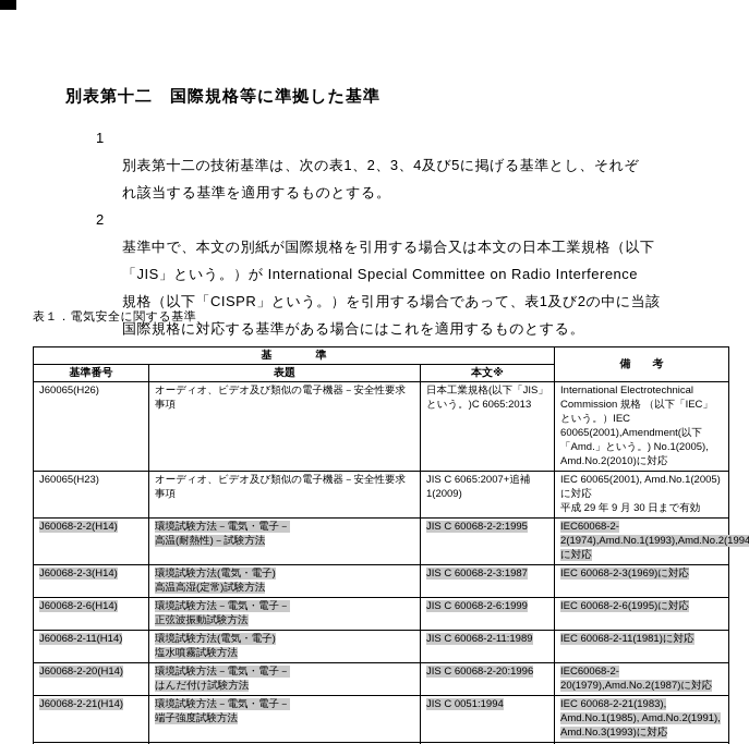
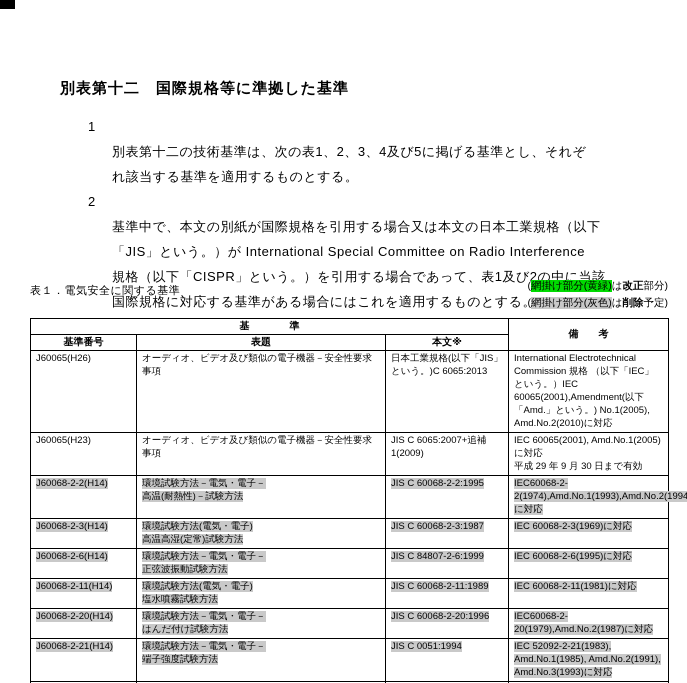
  別表第十二 国際規格等に準拠した基準
  1
  別表第十二の技術基準は、次の表1、2、3、4及び5に掲げる基準とし、それぞ
  れ該当する基準を適用するものとする。
  2
  基準中で、本文の別紙が国際規格を引用する場合又は本文の日本工業規格（以下
  「JIS」という。）が International Special Committee on Radio Interference
  規格（以下「CISPR」という。）を引用する場合であって、表1及び2の中に当該
  国際規格に対応する基準がある場合にはこれを適用するものとする。
  表１．電気安全に関する基準
+ (網掛け部分(黄緑)は改正部分)
+ (網掛け部分(灰色)は削除予定)
  基 準	備 考
  基準番号	表題	本文※
  J60065(H26)	オーディオ、ビデオ及び類似の電子機器－安全性要求事項	日本工業規格(以下「JIS」という。)C 6065:2013	International Electrotechnical Commission 規格 （以下「IEC」という。）IEC 60065(2001),Amendment(以下「Amd.」という。) No.1(2005), Amd.No.2(2010)に対応
  J60065(H23)	オーディオ、ビデオ及び類似の電子機器－安全性要求事項	JIS C 6065:2007+追補1(2009)	IEC 60065(2001), Amd.No.1(2005)に対応平成 29 年 9 月 30 日まで有効
  J60068-2-2(H14)	環境試験方法－電気・電子－高温(耐熱性)－試験方法	JIS C 60068-2-2:1995	IEC60068-2-2(1974),Amd.No.1(1993),Amd.No.2(1994に対応
  J60068-2-3(H14)	環境試験方法(電気・電子)高温高湿(定常)試験方法	JIS C 60068-2-3:1987	IEC 60068-2-3(1969)に対応
- J60068-2-6(H14)	環境試験方法－電気・電子－正弦波振動試験方法	JIS C 60068-2-6:1999	IEC 60068-2-6(1995)に対応
+ J60068-2-6(H14)	環境試験方法－電気・電子－正弦波振動試験方法	JIS C 84807-2-6:1999	IEC 60068-2-6(1995)に対応
  J60068-2-11(H14)	環境試験方法(電気・電子)塩水噴霧試験方法	JIS C 60068-2-11:1989	IEC 60068-2-11(1981)に対応
  J60068-2-20(H14)	環境試験方法－電気・電子－はんだ付け試験方法	JIS C 60068-2-20:1996	IEC60068-2-20(1979),Amd.No.2(1987)に対応
- J60068-2-21(H14)	環境試験方法－電気・電子－端子強度試験方法	JIS C 0051:1994	IEC 60068-2-21(1983),Amd.No.1(1985), Amd.No.2(1991),Amd.No.3(1993)に対応
+ J60068-2-21(H14)	環境試験方法－電気・電子－端子強度試験方法	JIS C 0051:1994	IEC 52092-2-21(1983),Amd.No.1(1985), Amd.No.2(1991),Amd.No.3(1993)に対応
